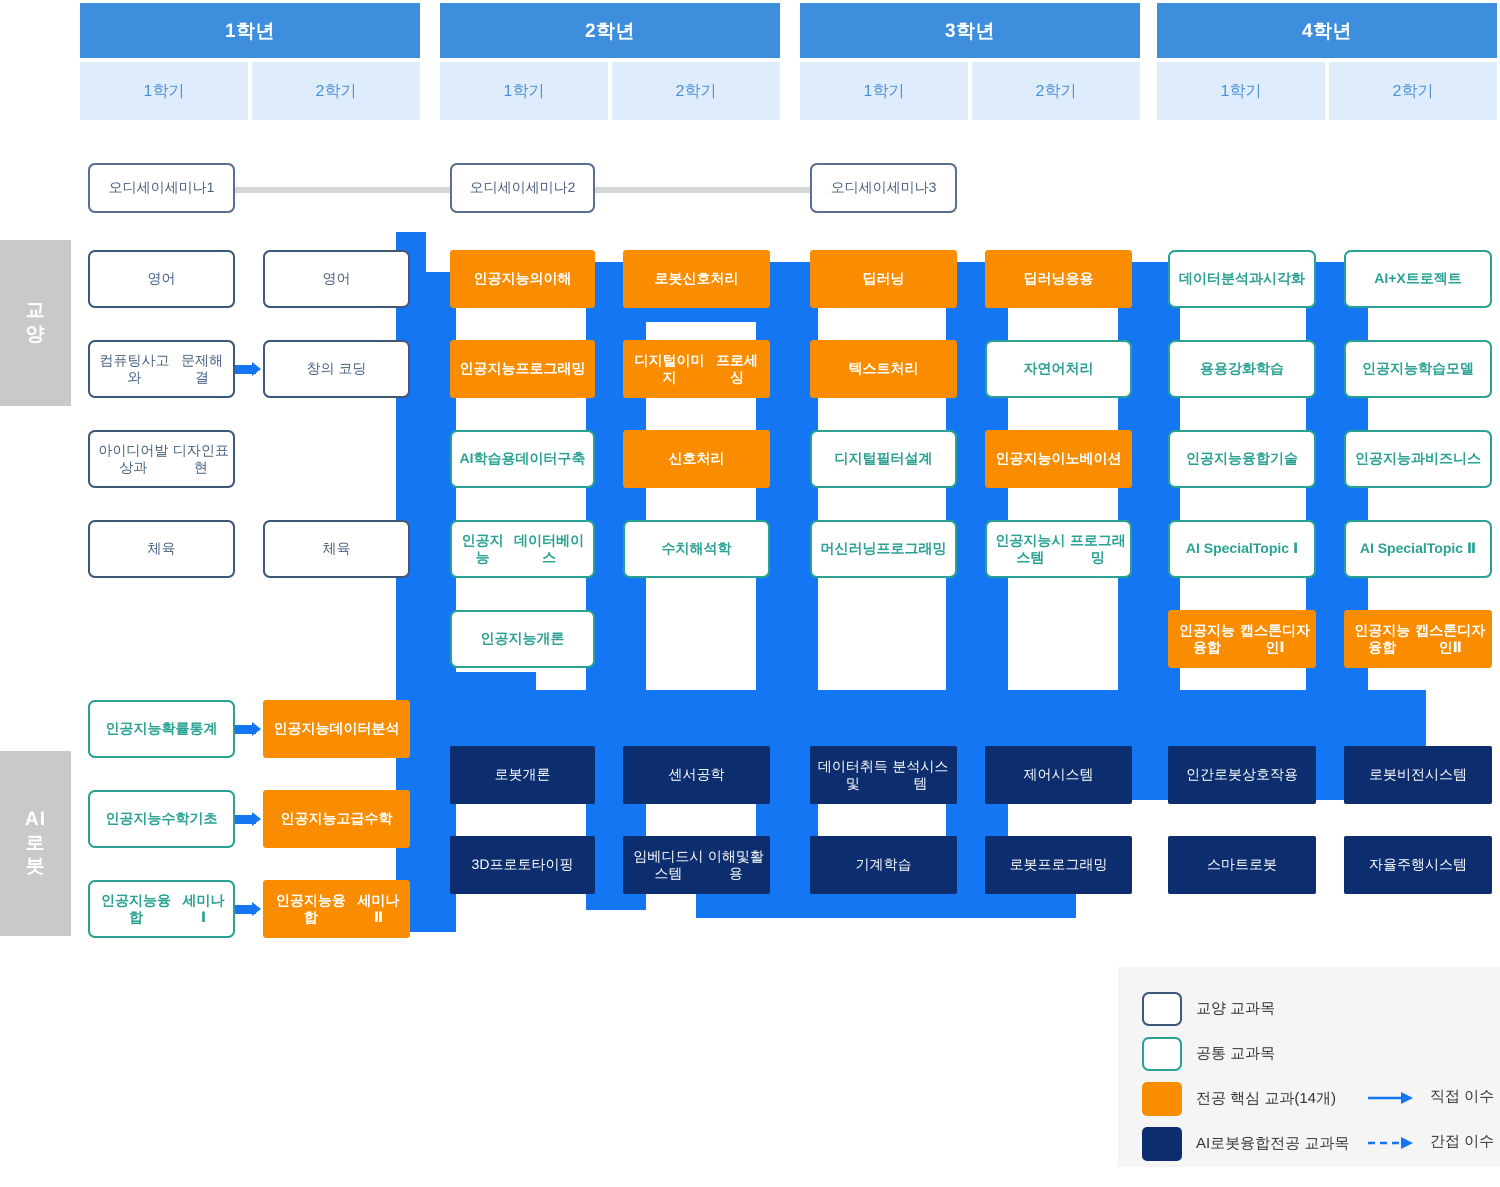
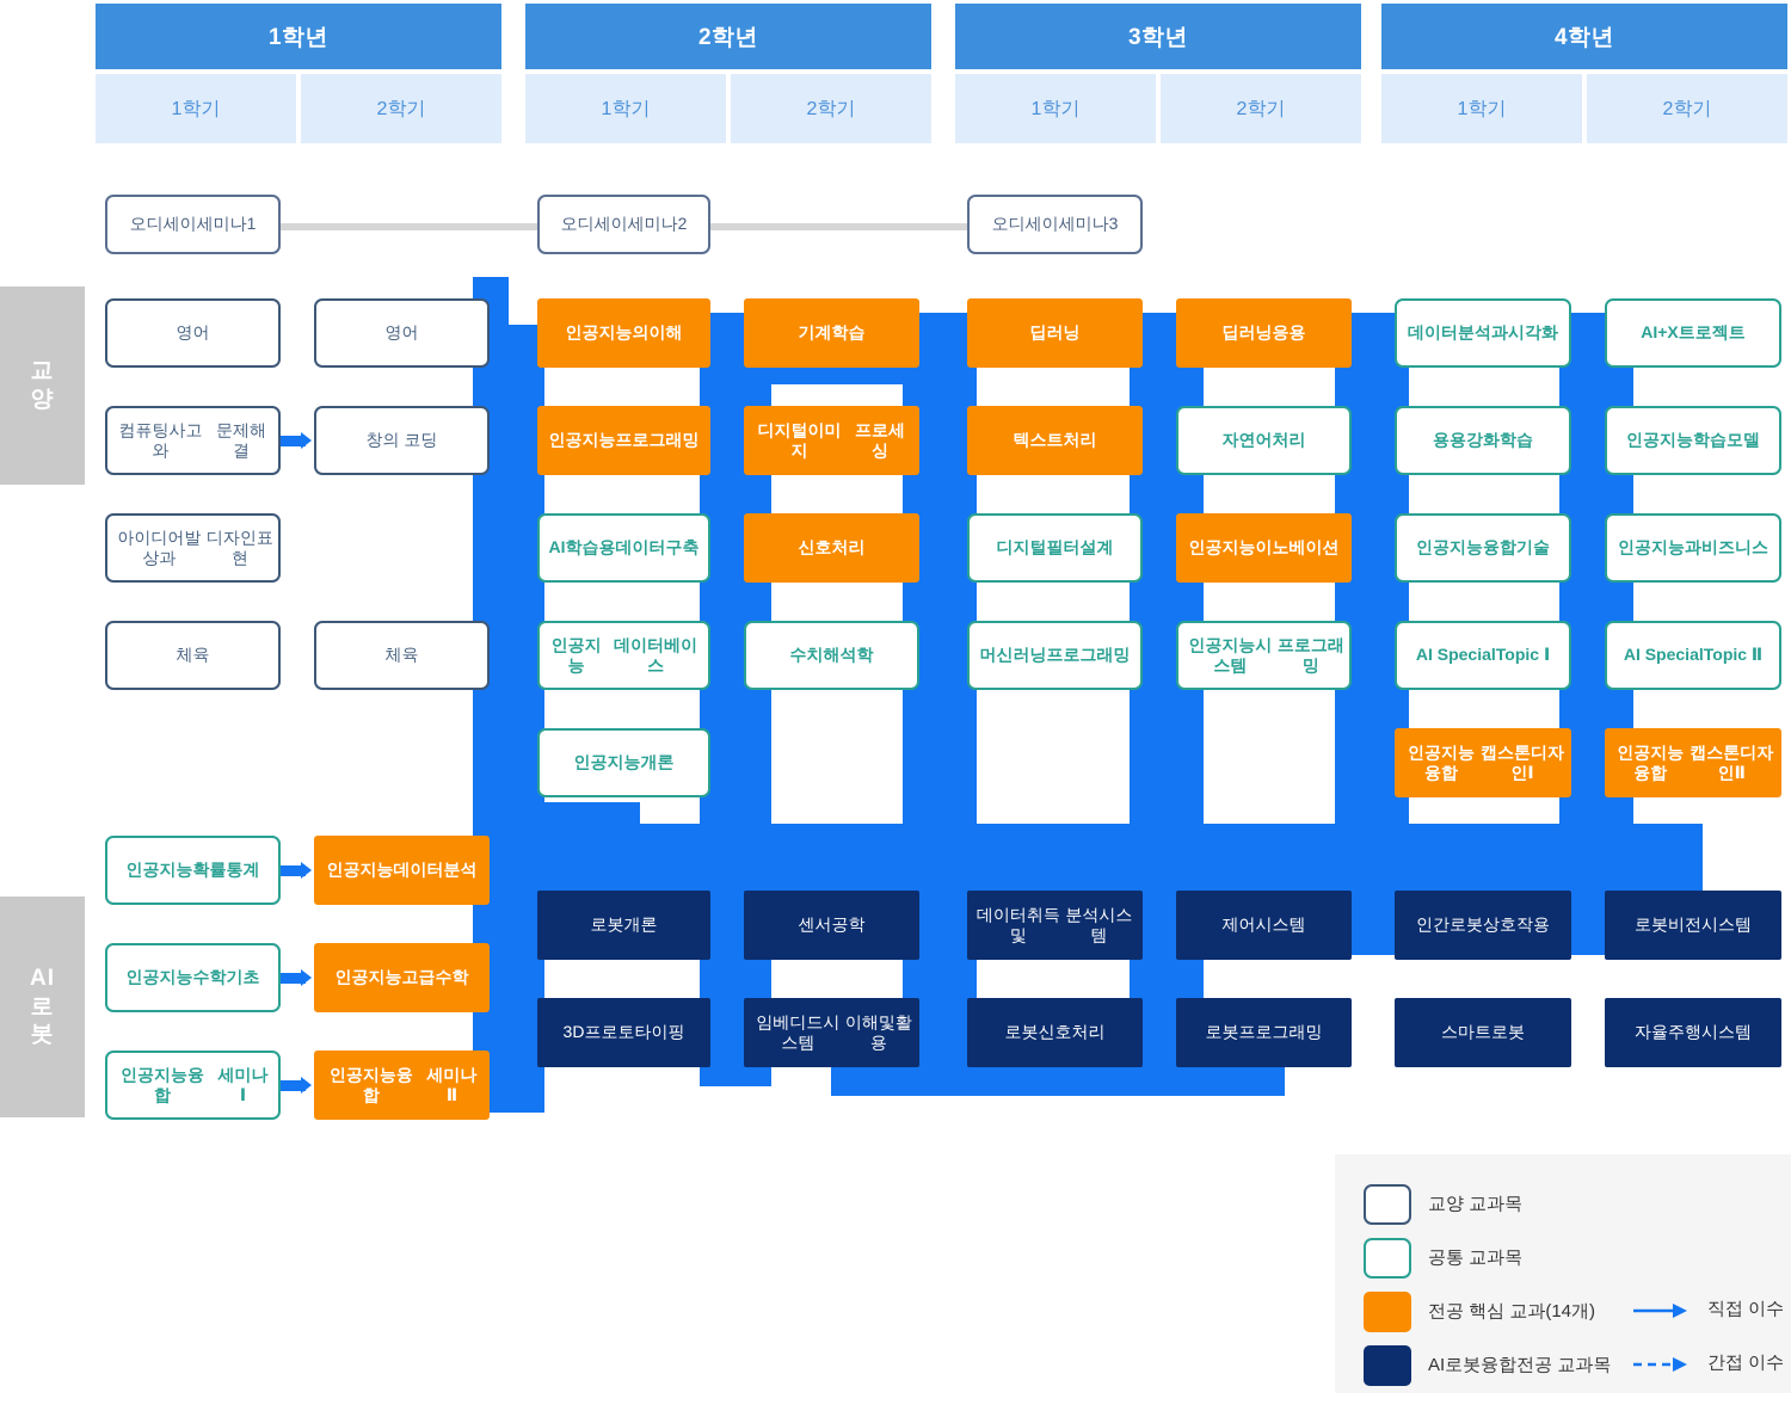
  1학년
  1학기
  2학기
  2학년
  1학기
  2학기
  3학년
  1학기
  2학기
  4학년
  1학기
  2학기
  교
  양
  AI
  로
  봇
  오디세이세미나1
  오디세이세미나2
  오디세이세미나3
  영어
  영어
  컴퓨팅사고와
  문제해결
  창의 코딩
  아이디어발상과
  디자인표현
  체육
  체육
  인공지능
  확률통계
  인공지능
  데이터분석
  인공지능
  수학기초
  인공지능
  고급수학
  인공지능융합
  세미나 Ⅰ
  인공지능융합
  세미나Ⅱ
  인공지능의이해
  인공지능프로그래밍
  AI학습용
  데이터구축
  인공지능
  데이터베이스
  인공지능개론
- 로봇신호처리
+ 기계학습
  디지털이미지
  프로세싱
  신호처리
  수치해석학
  딥러닝
  텍스트처리
  디지털
  필터설계
  머신러닝
  프로그래밍
  딥러닝응용
  자연어처리
  인공지능
  이노베이션
  인공지능시스템
  프로그래밍
  데이터분석과
  시각화
  용용강화학습
  인공지능
  융합기술
  AI Special
  Topic Ⅰ
  인공지능융합
  캡스톤디자인Ⅰ
  AI+X
  트로젝트
  인공지능
  학습모델
  인공지능과
  비즈니스
  AI Special
  Topic Ⅱ
  인공지능융합
  캡스톤디자인Ⅱ
  로봇개론
  3D프로토타이핑
  센서공학
  임베디드시스템
  이해및활용
  데이터취득및
  분석시스템
- 기계학습
+ 로봇신호처리
  제어시스템
  로봇프로그래밍
  인간로봇상호작용
  스마트로봇
  로봇비전시스템
  자율주행시스템
  교양 교과목
  공통 교과목
  전공 핵심 교과(14개)
  AI로봇융합전공 교과목
  직접 이수
  간접 이수
